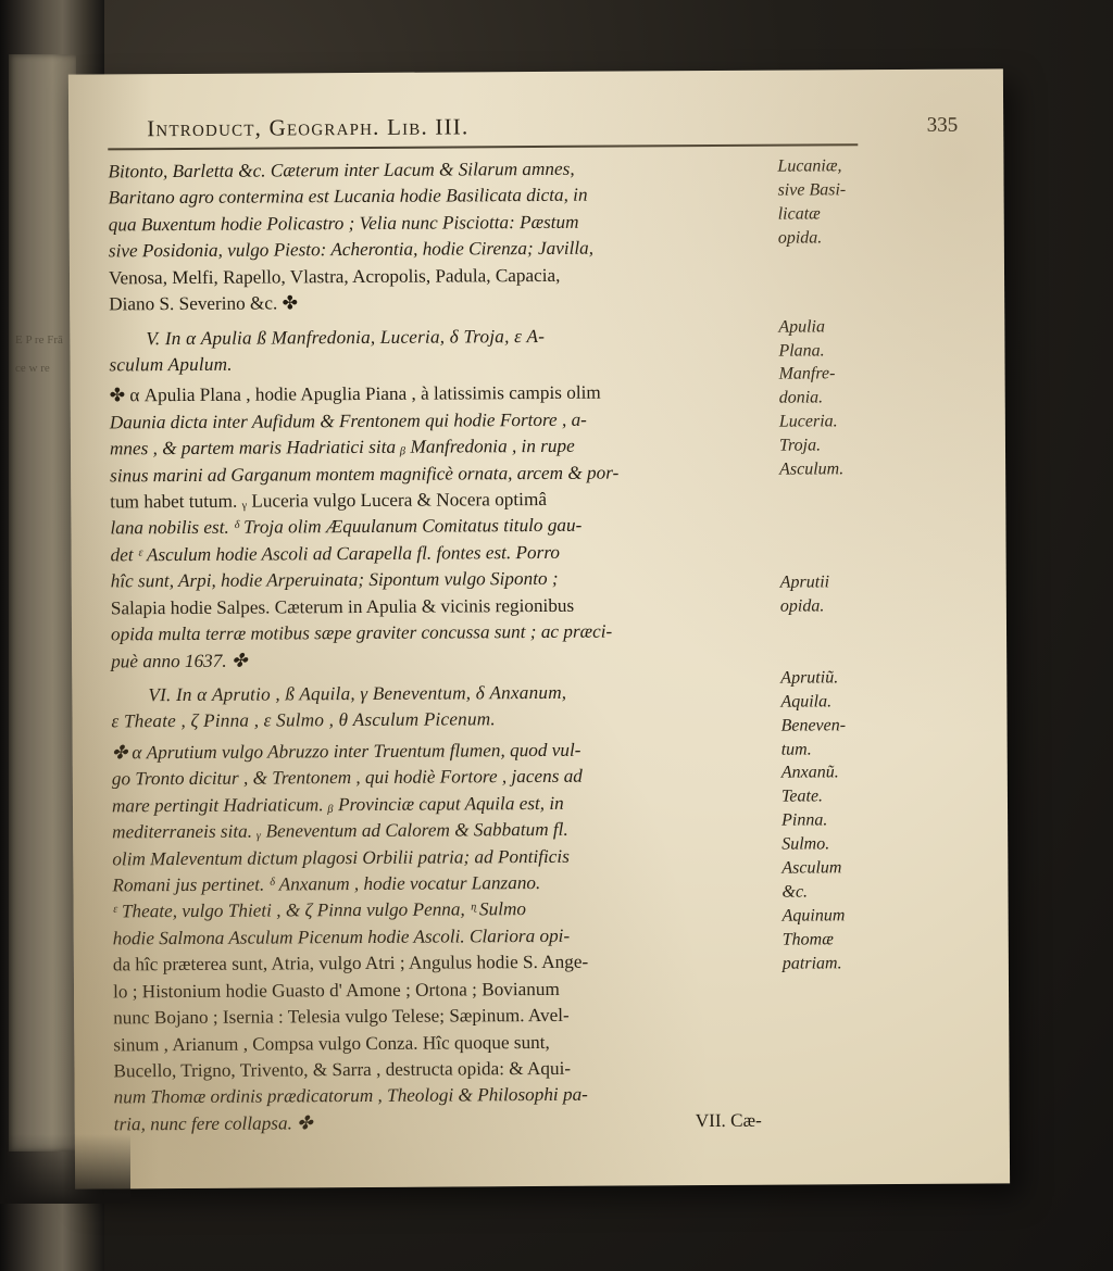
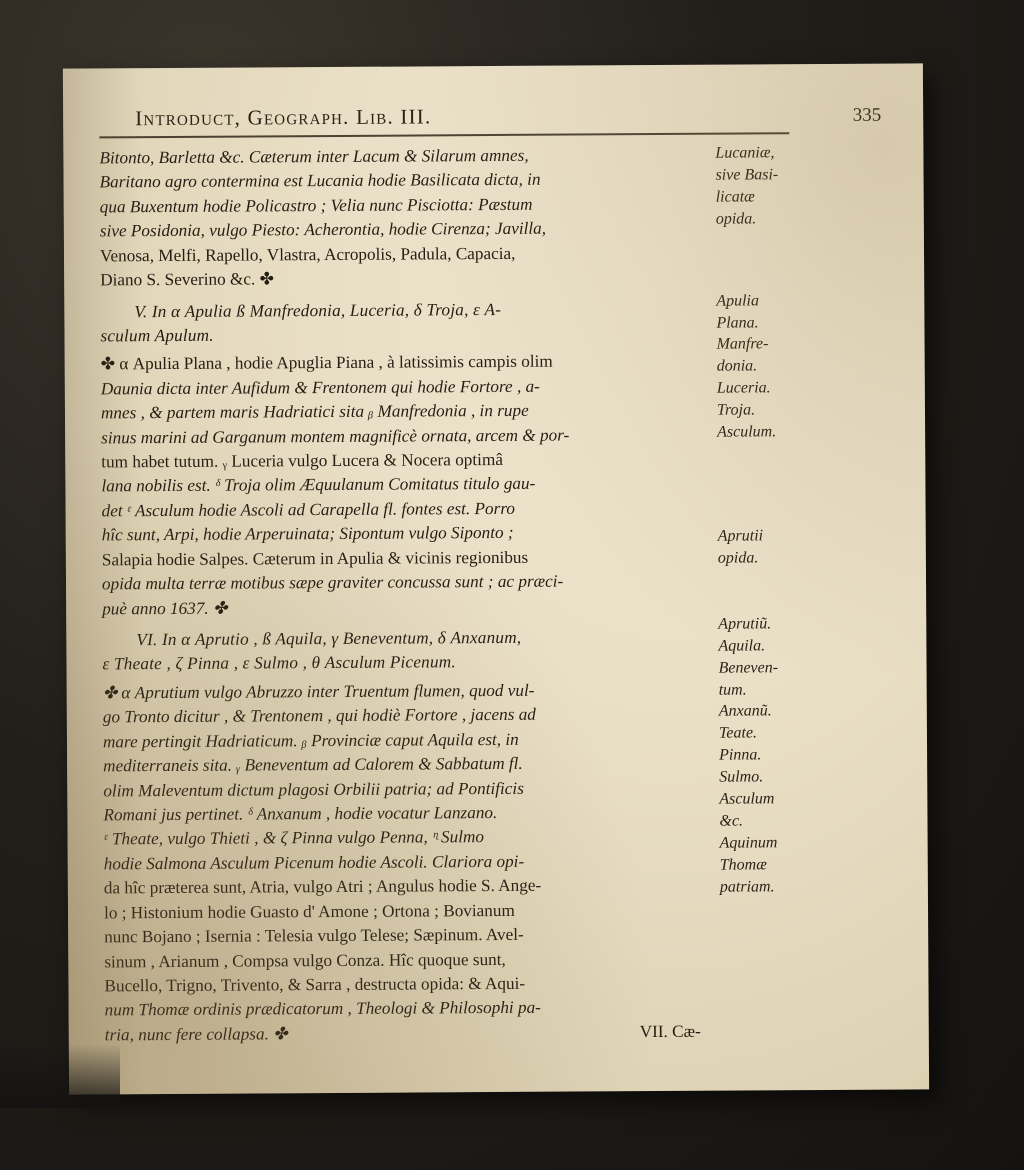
- E P re Frā ce w re
